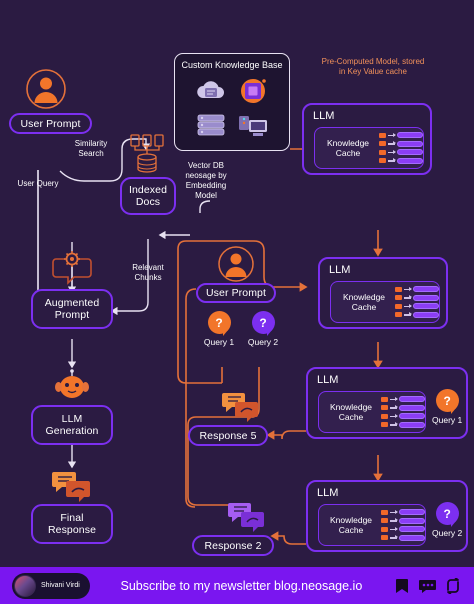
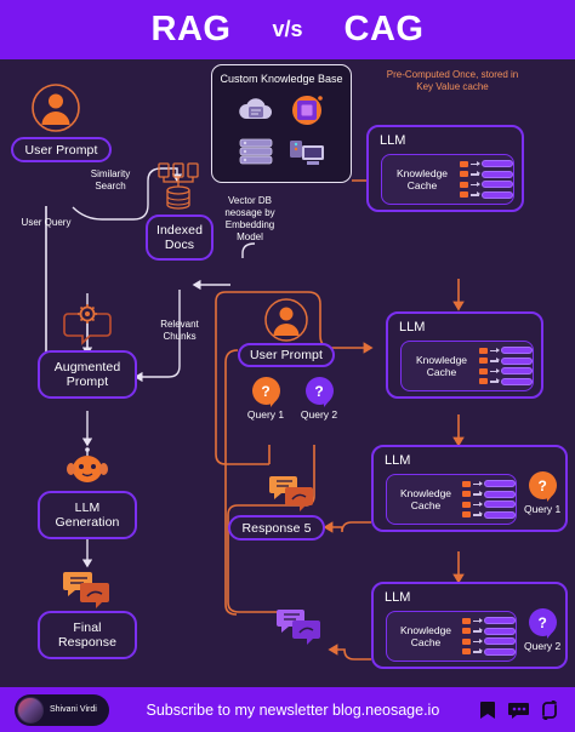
+ RAG
+ v/s
+ CAG
  User Prompt
  Similarity Search
  User Query
  Indexed Docs
  Relevant Chunks
  Augmented Prompt
  LLM Generation
  Final Response
  Custom Knowledge Base
  Vector DB neosage by Embedding Model
- Pre-Computed Model, stored in Key Value cache
+ Pre-Computed Once, stored in Key Value cache
  LLM
  Knowledge Cache
  LLM
  Knowledge Cache
  LLM
  Knowledge Cache
  ?
  Query 1
  LLM
  Knowledge Cache
  ?
  Query 2
  User Prompt
  ?
  Query 1
  ?
  Query 2
  Response 5
- Response 2
  Subscribe to my newsletter blog.neosage.io
